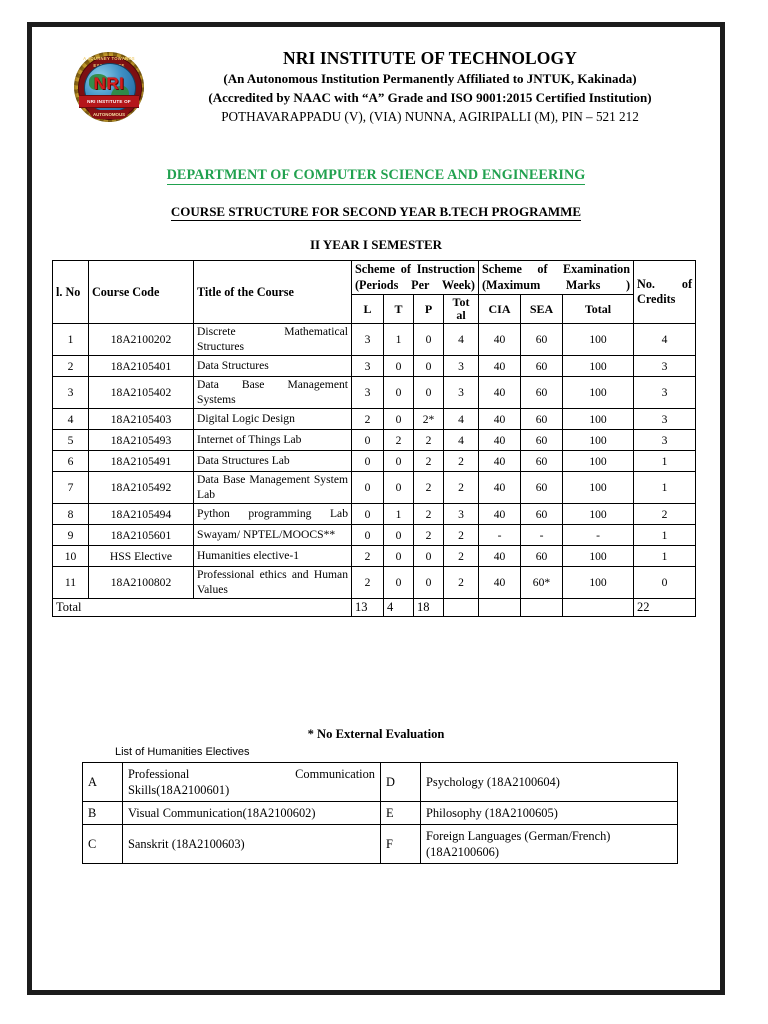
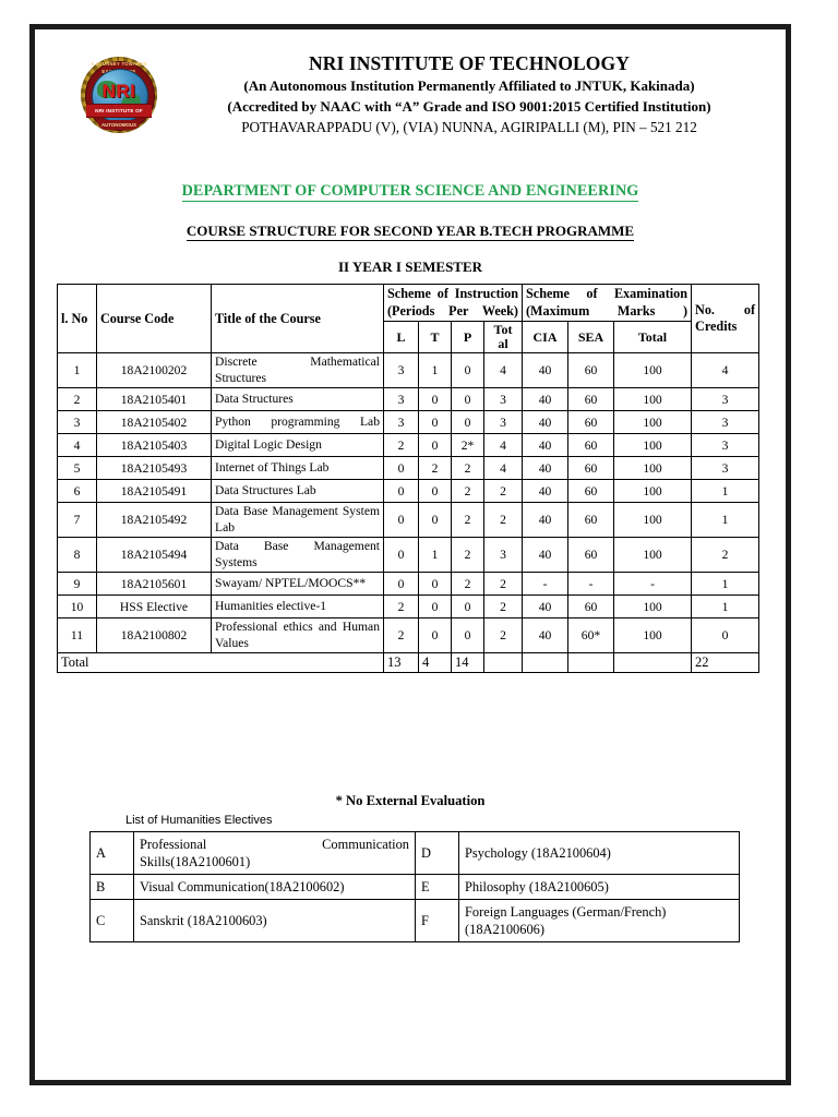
  NRI
  NRI INSTITUTE OF TECHNOLOGY
  (An Autonomous Institution Permanently Affiliated to JNTUK, Kakinada)
  (Accredited by NAAC with “A” Grade and ISO 9001:2015 Certified Institution)
  POTHAVARAPPADU (V), (VIA) NUNNA, AGIRIPALLI (M), PIN – 521 212
  DEPARTMENT OF COMPUTER SCIENCE AND ENGINEERING
  COURSE STRUCTURE FOR SECOND YEAR B.TECH PROGRAMME
  II YEAR I SEMESTER
  l. No	Course Code	Title of the Course	Scheme of Instruction (Periods Per Week)	Scheme of Examination (Maximum Marks )	No. of Credits
  L	T	P	Tot al	CIA	SEA	Total
  1	18A2100202	Discrete Mathematical Structures	3	1	0	4	40	60	100	4
  2	18A2105401	Data Structures	3	0	0	3	40	60	100	3
- 3	18A2105402	Data Base Management Systems	3	0	0	3	40	60	100	3
+ 3	18A2105402	Python programming Lab	3	0	0	3	40	60	100	3
  4	18A2105403	Digital Logic Design	2	0	2*	4	40	60	100	3
  5	18A2105493	Internet of Things Lab	0	2	2	4	40	60	100	3
  6	18A2105491	Data Structures Lab	0	0	2	2	40	60	100	1
  7	18A2105492	Data Base Management System Lab	0	0	2	2	40	60	100	1
- 8	18A2105494	Python programming Lab	0	1	2	3	40	60	100	2
+ 8	18A2105494	Data Base Management Systems	0	1	2	3	40	60	100	2
  9	18A2105601	Swayam/ NPTEL/MOOCS**	0	0	2	2	-	-	-	1
  10	HSS Elective	Humanities elective-1	2	0	0	2	40	60	100	1
  11	18A2100802	Professional ethics and Human Values	2	0	0	2	40	60*	100	0
- Total	13	4	18					22
+ Total	13	4	14					22
  * No External Evaluation
  List of Humanities Electives
  A	Professional Communication Skills(18A2100601)	D	Psychology (18A2100604)
  B	Visual Communication(18A2100602)	E	Philosophy (18A2100605)
  C	Sanskrit (18A2100603)	F	Foreign Languages (German/French) (18A2100606)
